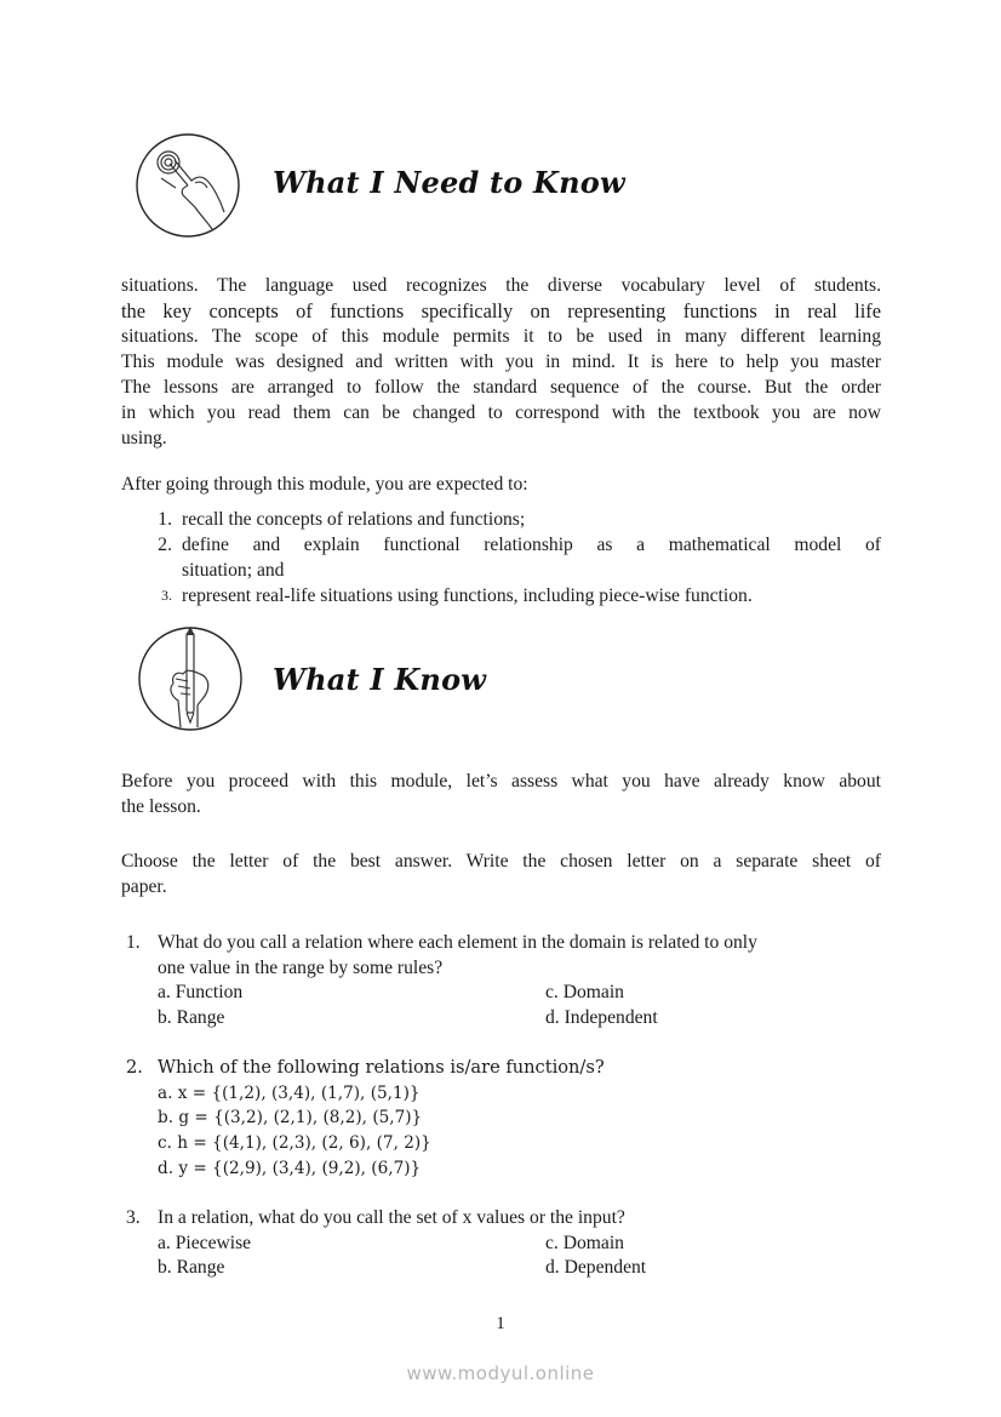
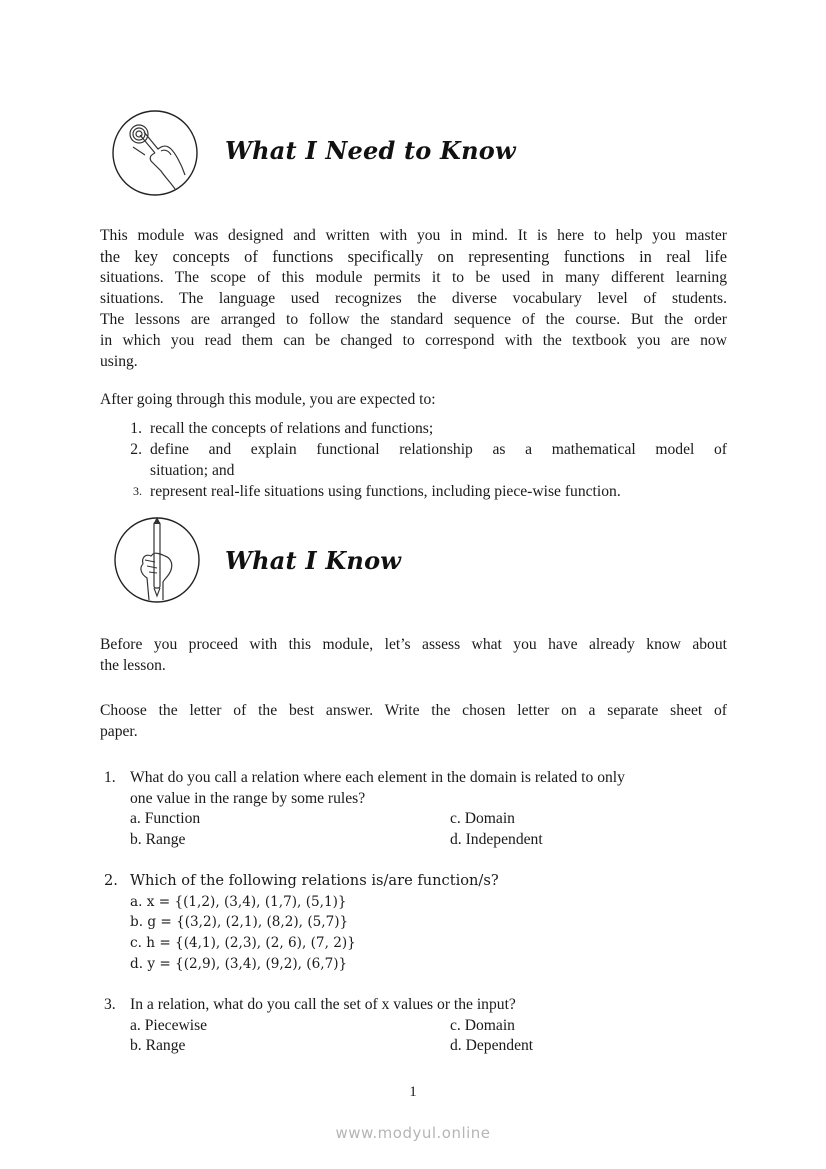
  What I Need to Know
- situations. The language used recognizes the diverse vocabulary level of students.
+ This module was designed and written with you in mind. It is here to help you master
  the key concepts of functions specifically on representing functions in real life
  situations. The scope of this module permits it to be used in many different learning
- This module was designed and written with you in mind. It is here to help you master
+ situations. The language used recognizes the diverse vocabulary level of students.
  The lessons are arranged to follow the standard sequence of the course. But the order
  in which you read them can be changed to correspond with the textbook you are now
  using.
  After going through this module, you are expected to:
  1.
  recall the concepts of relations and functions;
  2.
  define and explain functional relationship as a mathematical model of
  situation; and
  3.
  represent real-life situations using functions, including piece-wise function.
  What I Know
  Before you proceed with this module, let’s assess what you have already know about
  the lesson.
  Choose the letter of the best answer. Write the chosen letter on a separate sheet of
  paper.
  1.
  What do you call a relation where each element in the domain is related to only
  one value in the range by some rules?
  a. Function
  c. Domain
  b. Range
  d. Independent
  2.
  Which of the following relations is/are function/s?
  a. x = {(1,2), (3,4), (1,7), (5,1)}
  b. g = {(3,2), (2,1), (8,2), (5,7)}
  c. h = {(4,1), (2,3), (2, 6), (7, 2)}
  d. y = {(2,9), (3,4), (9,2), (6,7)}
  3.
  In a relation, what do you call the set of x values or the input?
  a. Piecewise
  c. Domain
  b. Range
  d. Dependent
  1
  www.modyul.online
